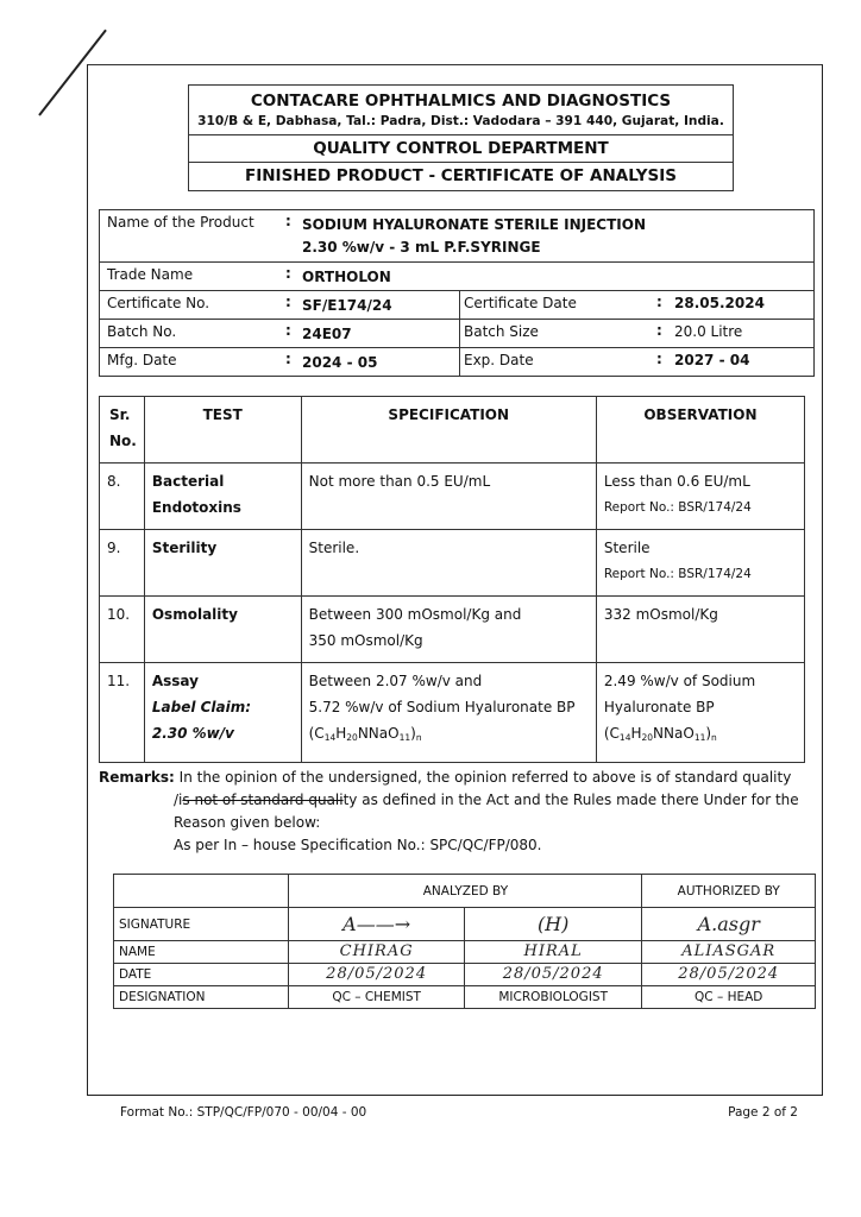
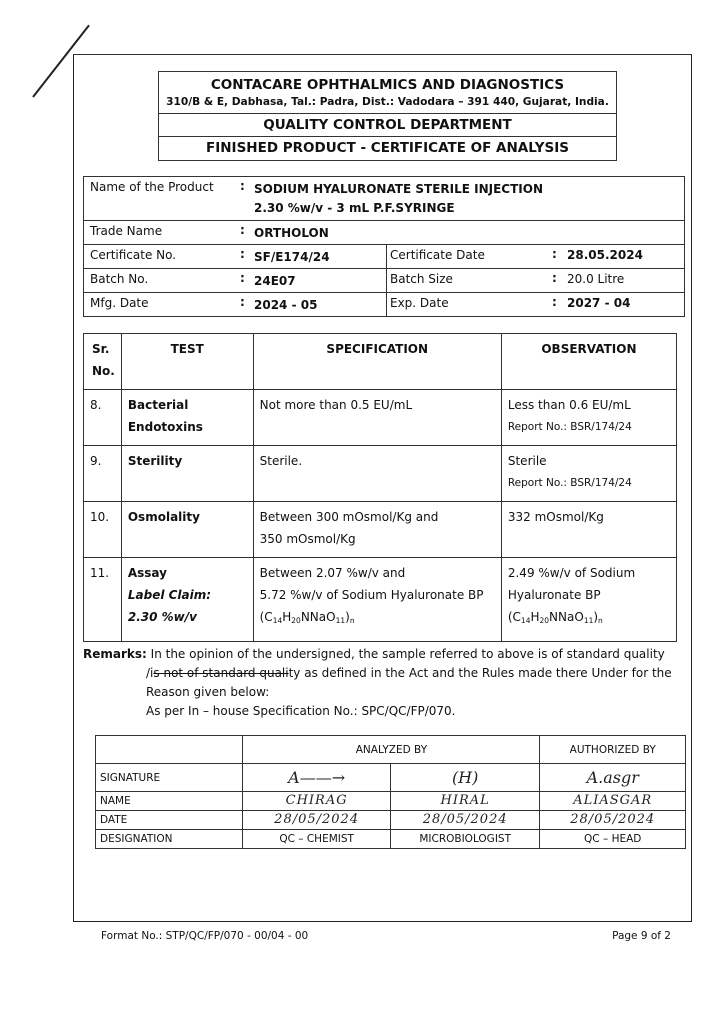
  CONTACARE OPHTHALMICS AND DIAGNOSTICS
  310/B & E, Dabhasa, Tal.: Padra, Dist.: Vadodara – 391 440, Gujarat, India.
  QUALITY CONTROL DEPARTMENT
  FINISHED PRODUCT - CERTIFICATE OF ANALYSIS
  Name of the Product
  :
  SODIUM HYALURONATE STERILE INJECTION
  2.30 %w/v - 3 mL P.F.SYRINGE
  Trade Name
  :
  ORTHOLON
  Certificate No.
  :
  SF/E174/24
  Certificate Date
  :
  28.05.2024
  Batch No.
  :
  24E07
  Batch Size
  :
  20.0 Litre
  Mfg. Date
  :
  2024 - 05
  Exp. Date
  :
  2027 - 04
  Sr. No.	TEST	SPECIFICATION	OBSERVATION
  8.	Bacterial Endotoxins	Not more than 0.5 EU/mL	Less than 0.6 EU/mL Report No.: BSR/174/24
  9.	Sterility	Sterile.	Sterile Report No.: BSR/174/24
  10.	Osmolality	Between 300 mOsmol/Kg and 350 mOsmol/Kg	332 mOsmol/Kg
  11.	Assay Label Claim: 2.30 %w/v	Between 2.07 %w/v and 5.72 %w/v of Sodium Hyaluronate BP (C14H20NNaO11)n	2.49 %w/v of Sodium Hyaluronate BP (C14H20NNaO11)n
- Remarks: In the opinion of the undersigned, the opinion referred to above is of standard quality
+ Remarks: In the opinion of the undersigned, the sample referred to above is of standard quality
  /is not of standard quality as defined in the Act and the Rules made there Under for the
  Reason given below:
- As per In – house Specification No.: SPC/QC/FP/080.
+ As per In – house Specification No.: SPC/QC/FP/070.
  	ANALYZED BY	AUTHORIZED BY
  SIGNATURE	A——→	(H)	A.asgr
  NAME	CHIRAG	HIRAL	ALIASGAR
  DATE	28/05/2024	28/05/2024	28/05/2024
  DESIGNATION	QC – CHEMIST	MICROBIOLOGIST	QC – HEAD
  Format No.: STP/QC/FP/070 - 00/04 - 00
- Page 2 of 2
+ Page 9 of 2
